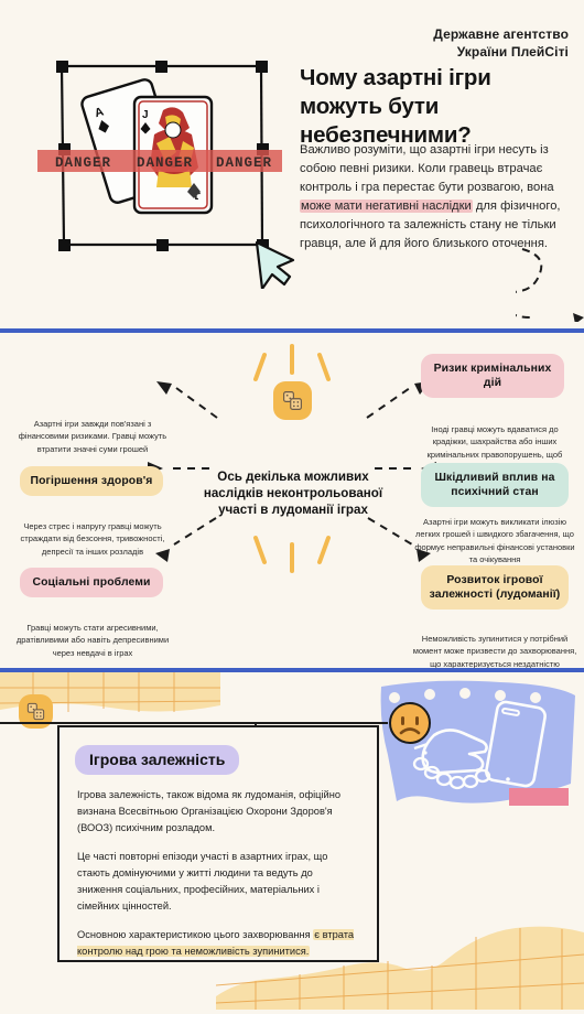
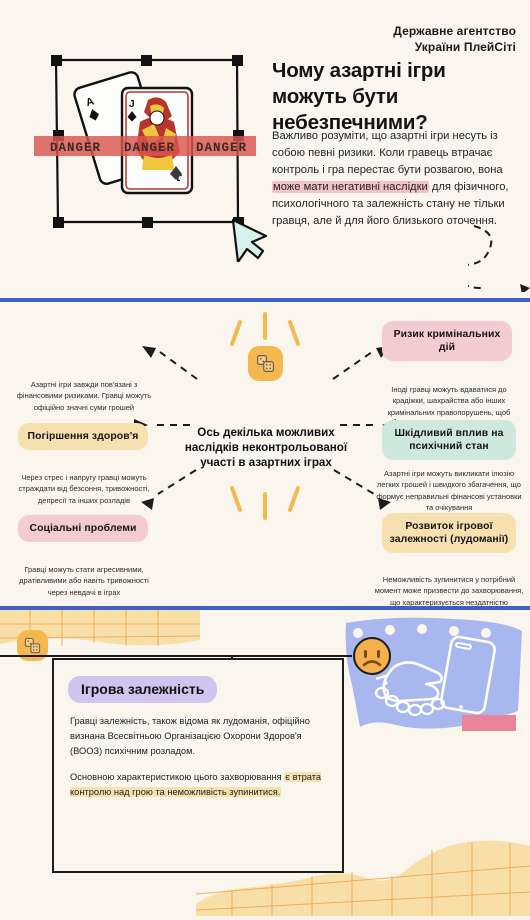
  J
  DANGER
  DANGER
  DANGER
  Державне агентство
  України ПлейСіті
  Чому азартні ігри можуть бути небезпечними?
  Важливо розуміти, що азартні ігри несуть із собою певні ризики. Коли гравець втрачає контроль і гра перестає бути розвагою, вона може мати негативні наслідки для фізичного, психологічного та залежність стану не тільки гравця, але й для його близького оточення.
- Азартні ігри завжди пов'язані з фінансовими ризиками. Гравці можуть втратити значні суми грошей
+ Азартні ігри завжди пов'язані з фінансовими ризиками. Гравці можуть офіційно значні суми грошей
  Погіршення здоров'я
  Через стрес і напругу гравці можуть страждати від безсоння, тривожності, депресії та інших розладів
  Соціальні проблеми
- Гравці можуть стати агресивними, дратівливими або навіть депресивними через невдачі в іграх
+ Гравці можуть стати агресивними, дратівливими або навіть тривожності через невдачі в іграх
  Ризик кримінальних дій
  Іноді гравці можуть вдаватися до крадіжки, шахрайства або інших кримінальних правопорушень, щоб
  Шкідливий вплив на психічний стан
  Азартні ігри можуть викликати ілюзію легких грошей і швидкого збагачення, що формує неправильні фінансові установки та очікування
  Розвиток ігрової залежності (лудоманії)
  Неможливість зупинитися у потрібний момент може призвести до захворювання, що характеризується нездатністю
- Ось декілька можливих наслідків неконтрольованої участі в лудоманії іграх
+ Ось декілька можливих наслідків неконтрольованої участі в азартних іграх
  Ігрова залежність
- Ігрова залежність, також відома як лудоманія, офіційно визнана Всесвітньою Організацією Охорони Здоров'я (ВООЗ) психічним розладом.
+ Гравці залежність, також відома як лудоманія, офіційно визнана Всесвітньою Організацією Охорони Здоров'я (ВООЗ) психічним розладом.
- Це часті повторні епізоди участі в азартних іграх, що стають домінуючими у житті людини та ведуть до зниження соціальних, професійних, матеріальних і сімейних цінностей.
  Основною характеристикою цього захворювання є втрата контролю над грою та неможливість зупинитися.
